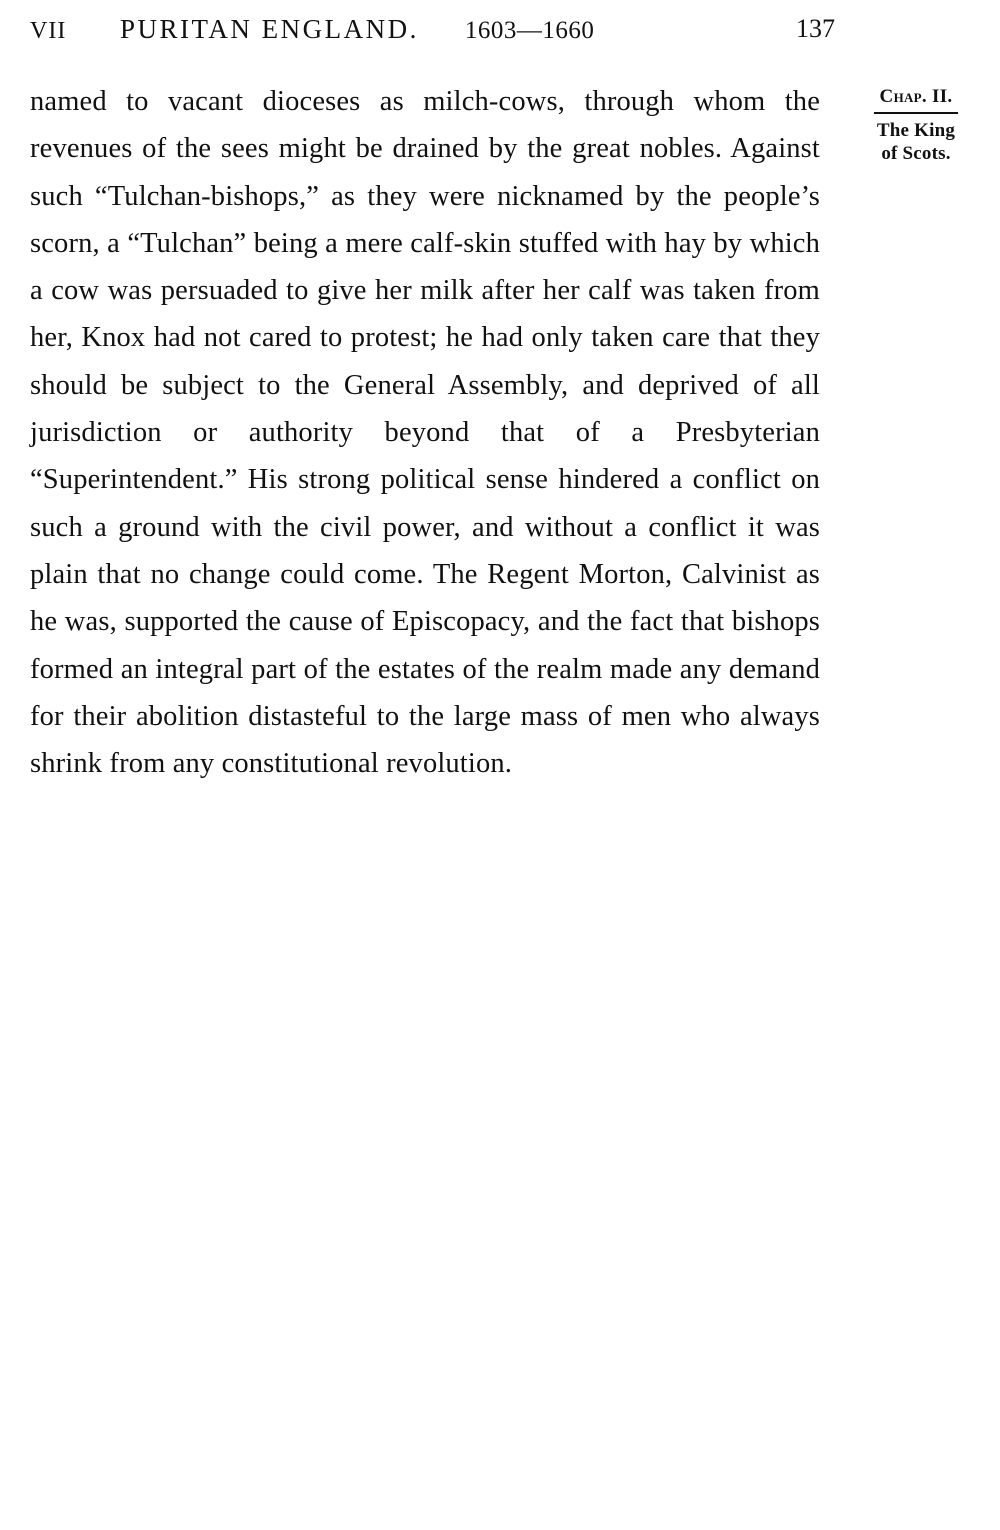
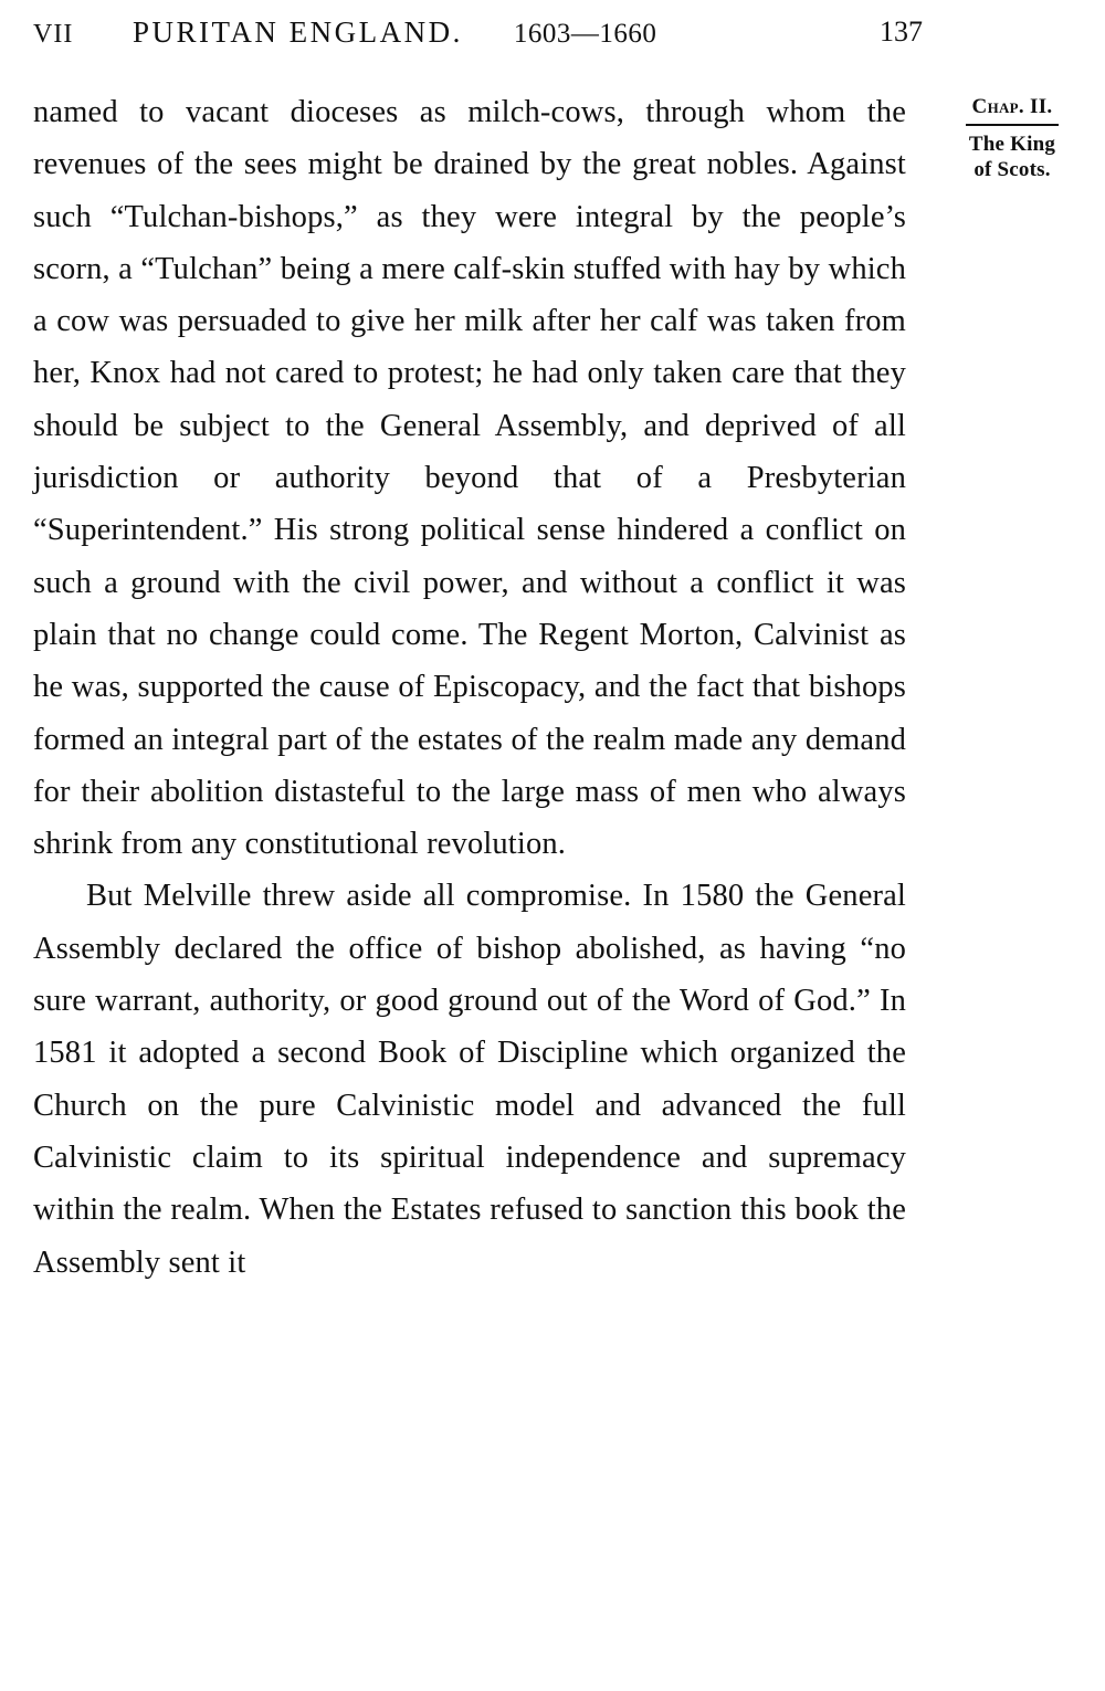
  VII
  PURITAN ENGLAND.
  1603—1660
  137
- named to vacant dioceses as milch-cows, through whom the revenues of the sees might be drained by the great nobles. Against such “Tulchan-bishops,” as they were nicknamed by the people’s scorn, a “Tulchan” being a mere calf-skin stuffed with hay by which a cow was persuaded to give her milk after her calf was taken from her, Knox had not cared to protest; he had only taken care that they should be subject to the General Assembly, and deprived of all jurisdiction or authority beyond that of a Presbyterian “Superintendent.” His strong political sense hindered a conflict on such a ground with the civil power, and without a conflict it was plain that no change could come. The Regent Morton, Calvinist as he was, supported the cause of Episcopacy, and the fact that bishops formed an integral part of the estates of the realm made any demand for their abolition distasteful to the large mass of men who always shrink from any constitutional revolution.
+ named to vacant dioceses as milch-cows, through whom the revenues of the sees might be drained by the great nobles. Against such “Tulchan-bishops,” as they were integral by the people’s scorn, a “Tulchan” being a mere calf-skin stuffed with hay by which a cow was persuaded to give her milk after her calf was taken from her, Knox had not cared to protest; he had only taken care that they should be subject to the General Assembly, and deprived of all jurisdiction or authority beyond that of a Presbyterian “Superintendent.” His strong political sense hindered a conflict on such a ground with the civil power, and without a conflict it was plain that no change could come. The Regent Morton, Calvinist as he was, supported the cause of Episcopacy, and the fact that bishops formed an integral part of the estates of the realm made any demand for their abolition distasteful to the large mass of men who always shrink from any constitutional revolution.
+ But Melville threw aside all compromise. In 1580 the General Assembly declared the office of bishop abolished, as having “no sure warrant, authority, or good ground out of the Word of God.” In 1581 it adopted a second Book of Discipline which organized the Church on the pure Calvinistic model and advanced the full Calvinistic claim to its spiritual independence and supremacy within the realm. When the Estates refused to sanction this book the Assembly sent it
  Chap. II.
  The King
  of Scots.
